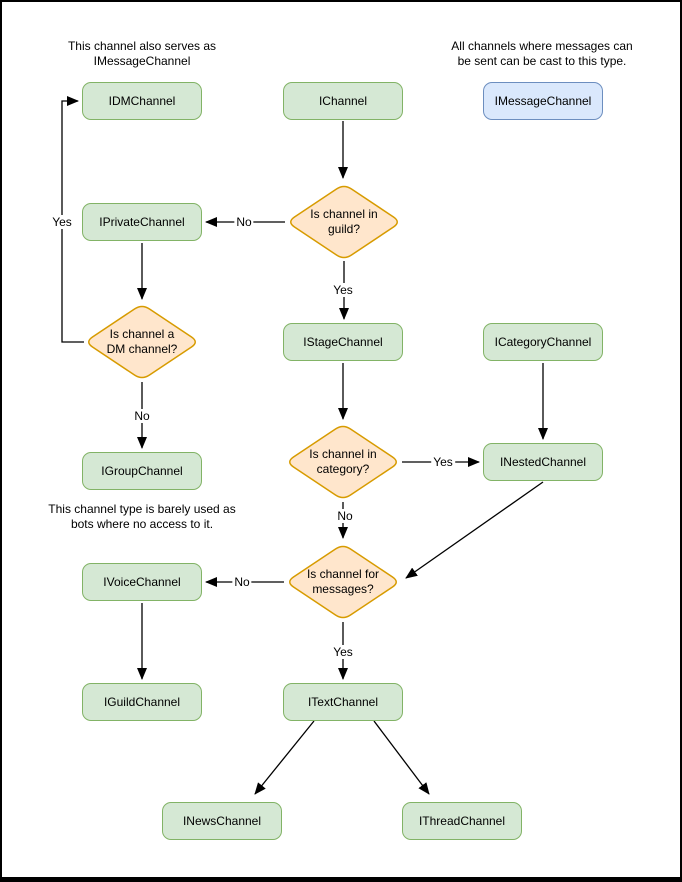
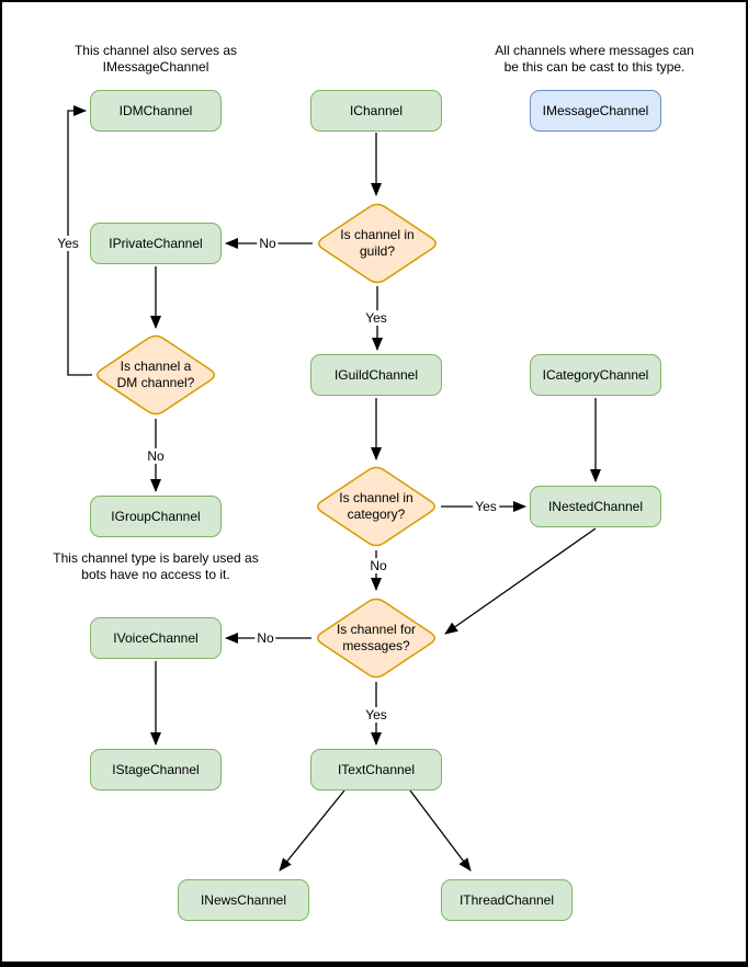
  IDMChannel
  IChannel
  IMessageChannel
  IPrivateChannel
- IStageChannel
+ IGuildChannel
  ICategoryChannel
  INestedChannel
  IGroupChannel
  IVoiceChannel
- IGuildChannel
+ IStageChannel
  ITextChannel
  INewsChannel
  IThreadChannel
  Is channel in
  guild?
  Is channel a
  DM channel?
  Is channel in
  category?
  Is channel for
  messages?
  No
  Yes
  Yes
  No
  Yes
  No
  No
  Yes
  This channel also serves as
  IMessageChannel
  All channels where messages can
- be sent can be cast to this type.
+ be this can be cast to this type.
  This channel type is barely used as
- bots where no access to it.
+ bots have no access to it.
